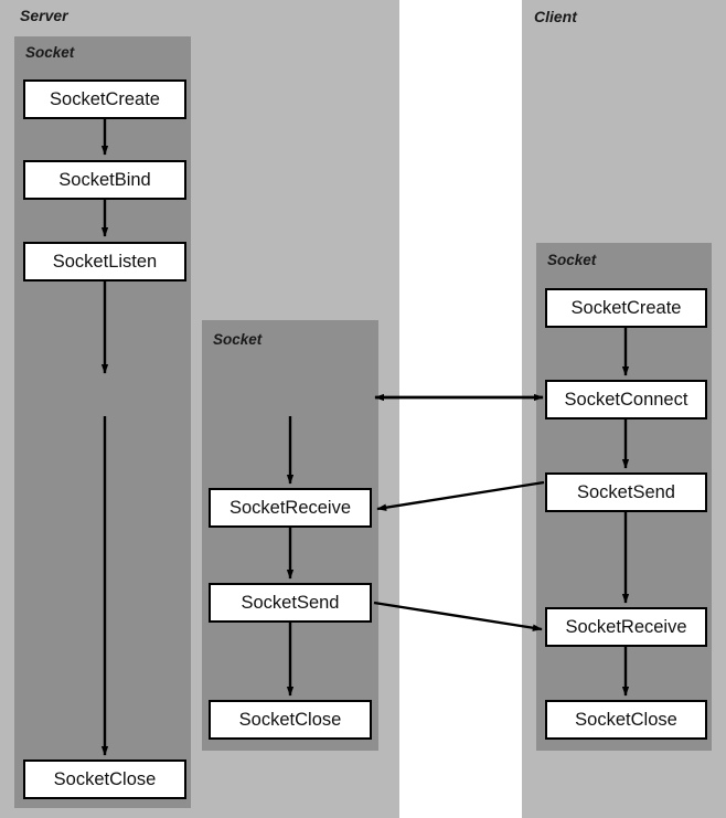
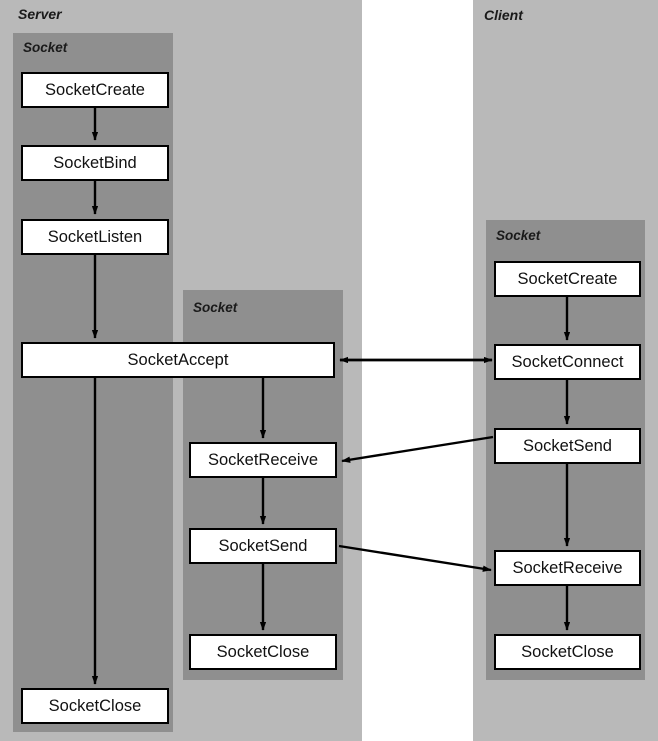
  Server
  Client
  Socket
  Socket
  Socket
  SocketCreate
  SocketBind
  SocketListen
+ SocketAccept
  SocketClose
  SocketReceive
  SocketSend
  SocketClose
  SocketCreate
  SocketConnect
  SocketSend
  SocketReceive
  SocketClose
